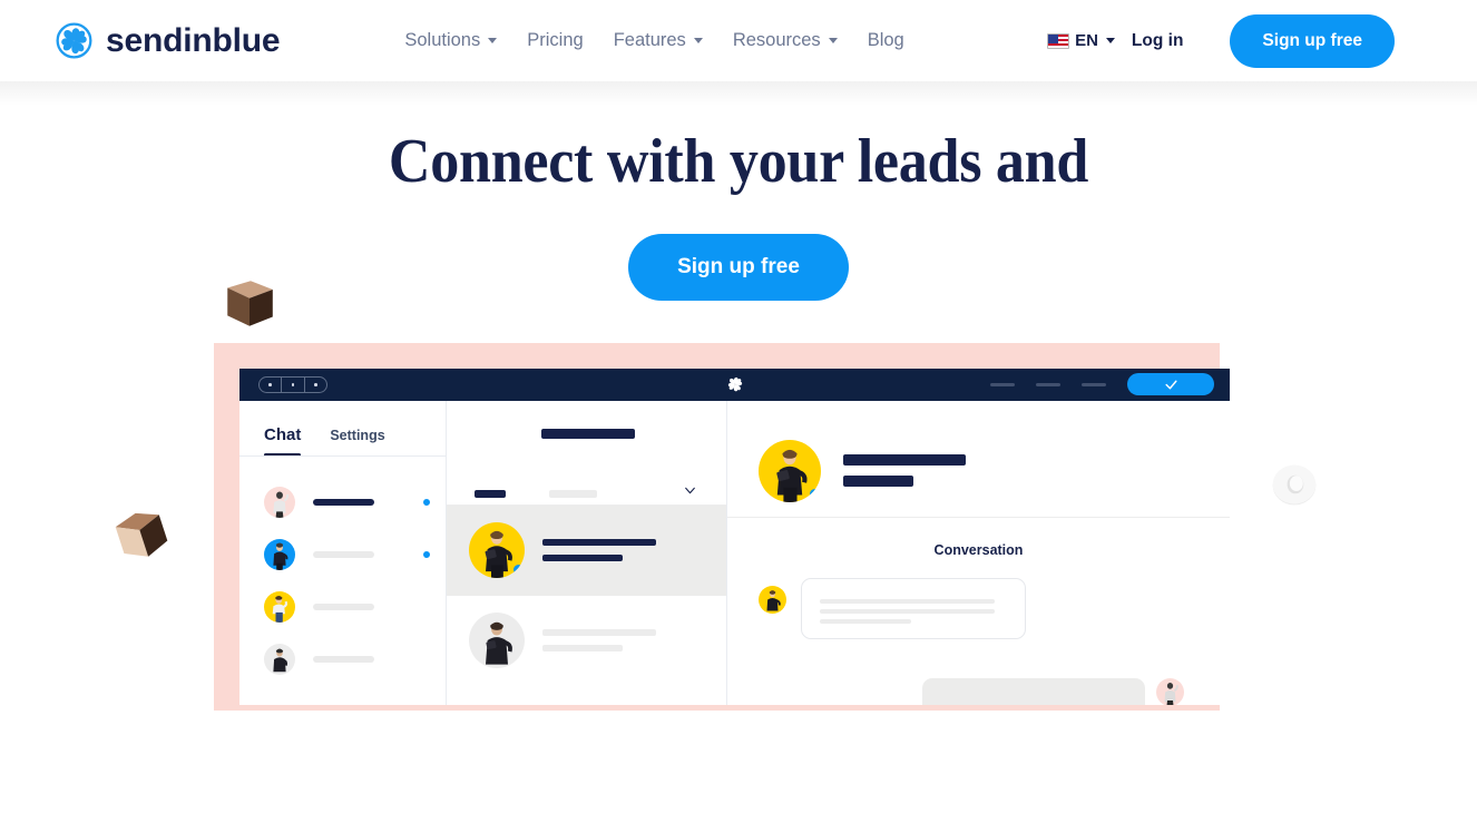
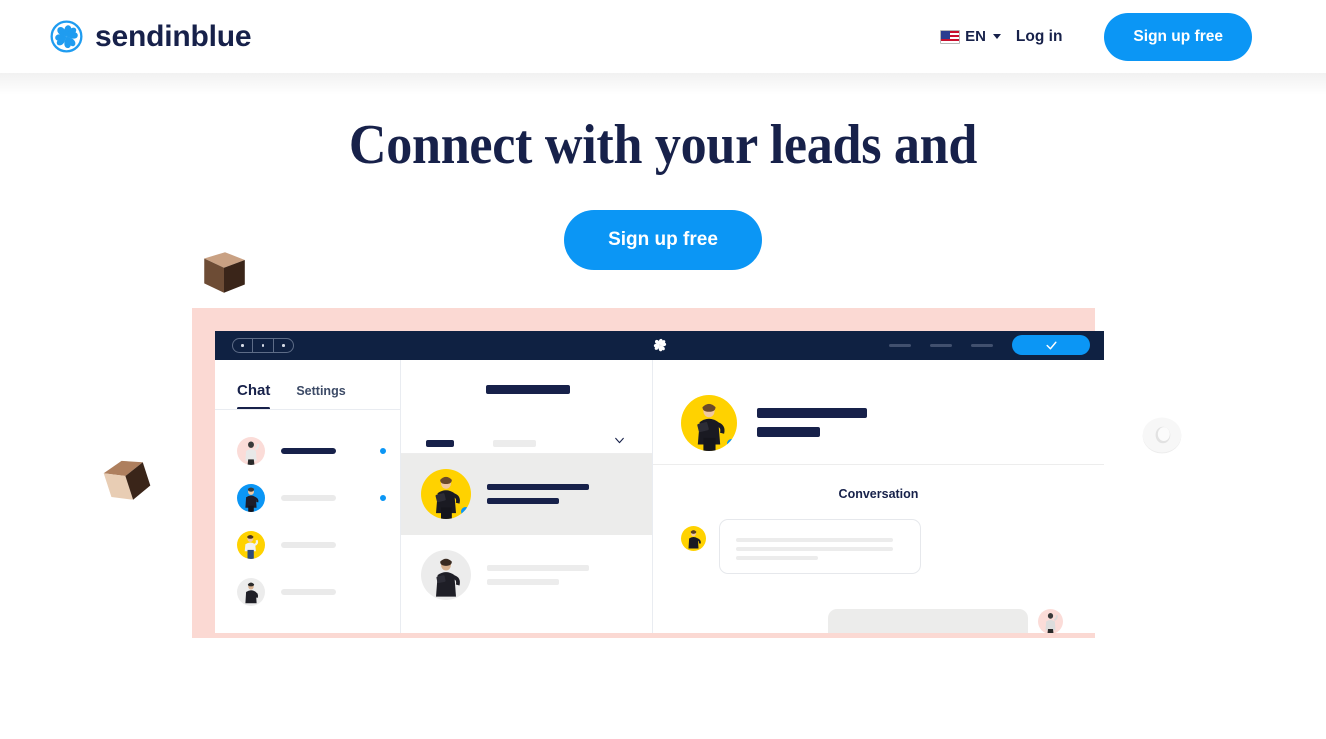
  sendinblue
- Solutions
- Pricing
- Features
- Resources
- Blog
  EN
  Log in
  Sign up free
  Connect with your leads and
  Sign up free
  Chat
  Settings
  Conversation
